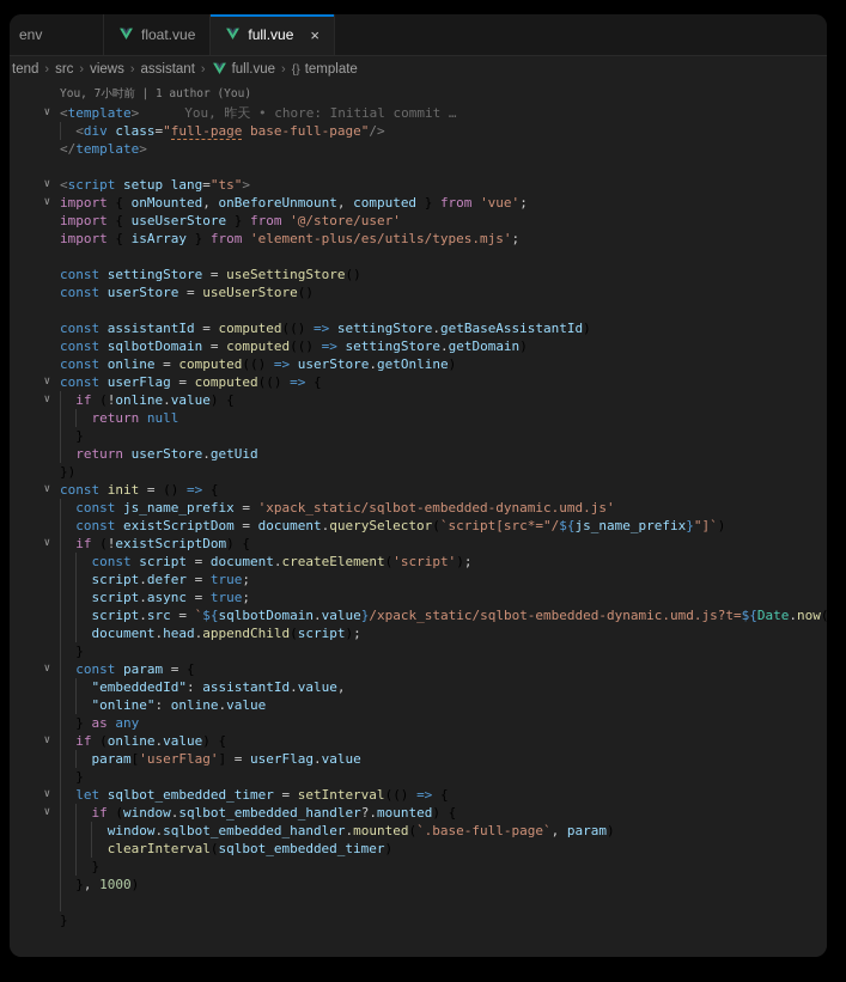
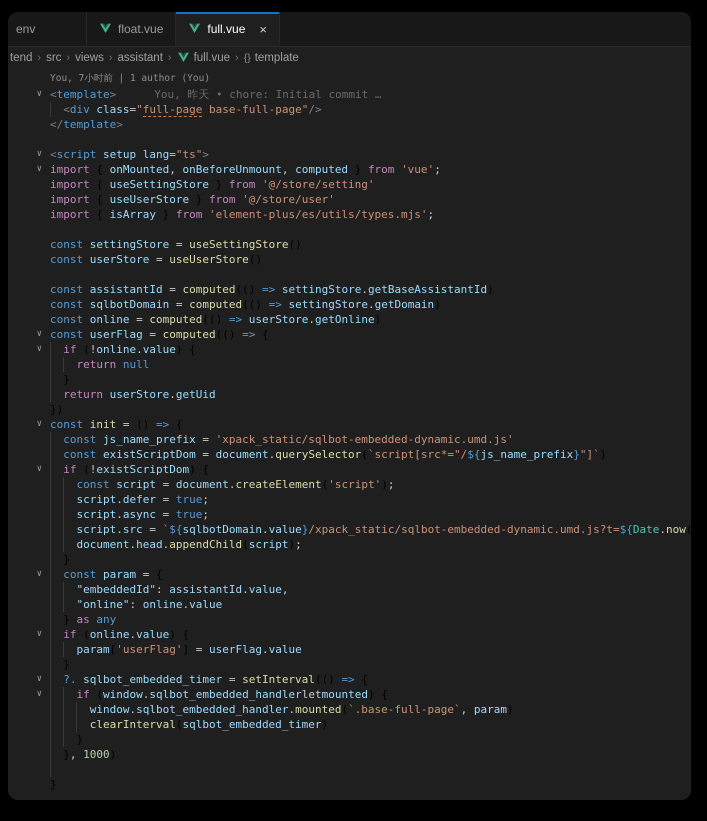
  env
  float.vue
  full.vue
  ×
  tend
  ›
  src
  ›
  views
  ›
  assistant
  ›
  full.vue
  ›
  {}
  template
  You, 7小时前 | 1 author (You)
  ∨
  <template> You, 昨天 • chore: Initial commit …
  <div class="full-page base-full-page"/>
  </template>
  ∨
  <script setup lang="ts">
  ∨
  import { onMounted, onBeforeUnmount, computed } from 'vue';
+ import { useSettingStore } from '@/store/setting'
  import { useUserStore } from '@/store/user'
  import { isArray } from 'element-plus/es/utils/types.mjs';
  const settingStore = useSettingStore()
  const userStore = useUserStore()
  const assistantId = computed(() => settingStore.getBaseAssistantId)
  const sqlbotDomain = computed(() => settingStore.getDomain)
  const online = computed(() => userStore.getOnline)
  ∨
  const userFlag = computed(() => {
  ∨
  if (!online.value) {
  return null
  }
  return userStore.getUid
  })
  ∨
  const init = () => {
  const js_name_prefix = 'xpack_static/sqlbot-embedded-dynamic.umd.js'
  const existScriptDom = document.querySelector(`script[src*="/${js_name_prefix}"]`)
  ∨
  if (!existScriptDom) {
  const script = document.createElement('script');
  script.defer = true;
  script.async = true;
  script.src = `${sqlbotDomain.value}/xpack_static/sqlbot-embedded-dynamic.umd.js?t=${Date.now(
  document.head.appendChild(script);
  }
  ∨
  const param = {
  "embeddedId": assistantId.value,
  "online": online.value
  } as any
  ∨
  if (online.value) {
  param['userFlag'] = userFlag.value
  }
  ∨
- let sqlbot_embedded_timer = setInterval(() => {
+ ?. sqlbot_embedded_timer = setInterval(() => {
  ∨
- if (window.sqlbot_embedded_handler?.mounted) {
+ if (window.sqlbot_embedded_handlerletmounted) {
  window.sqlbot_embedded_handler.mounted(`.base-full-page`, param)
  clearInterval(sqlbot_embedded_timer)
  }
  }, 1000)
  }
